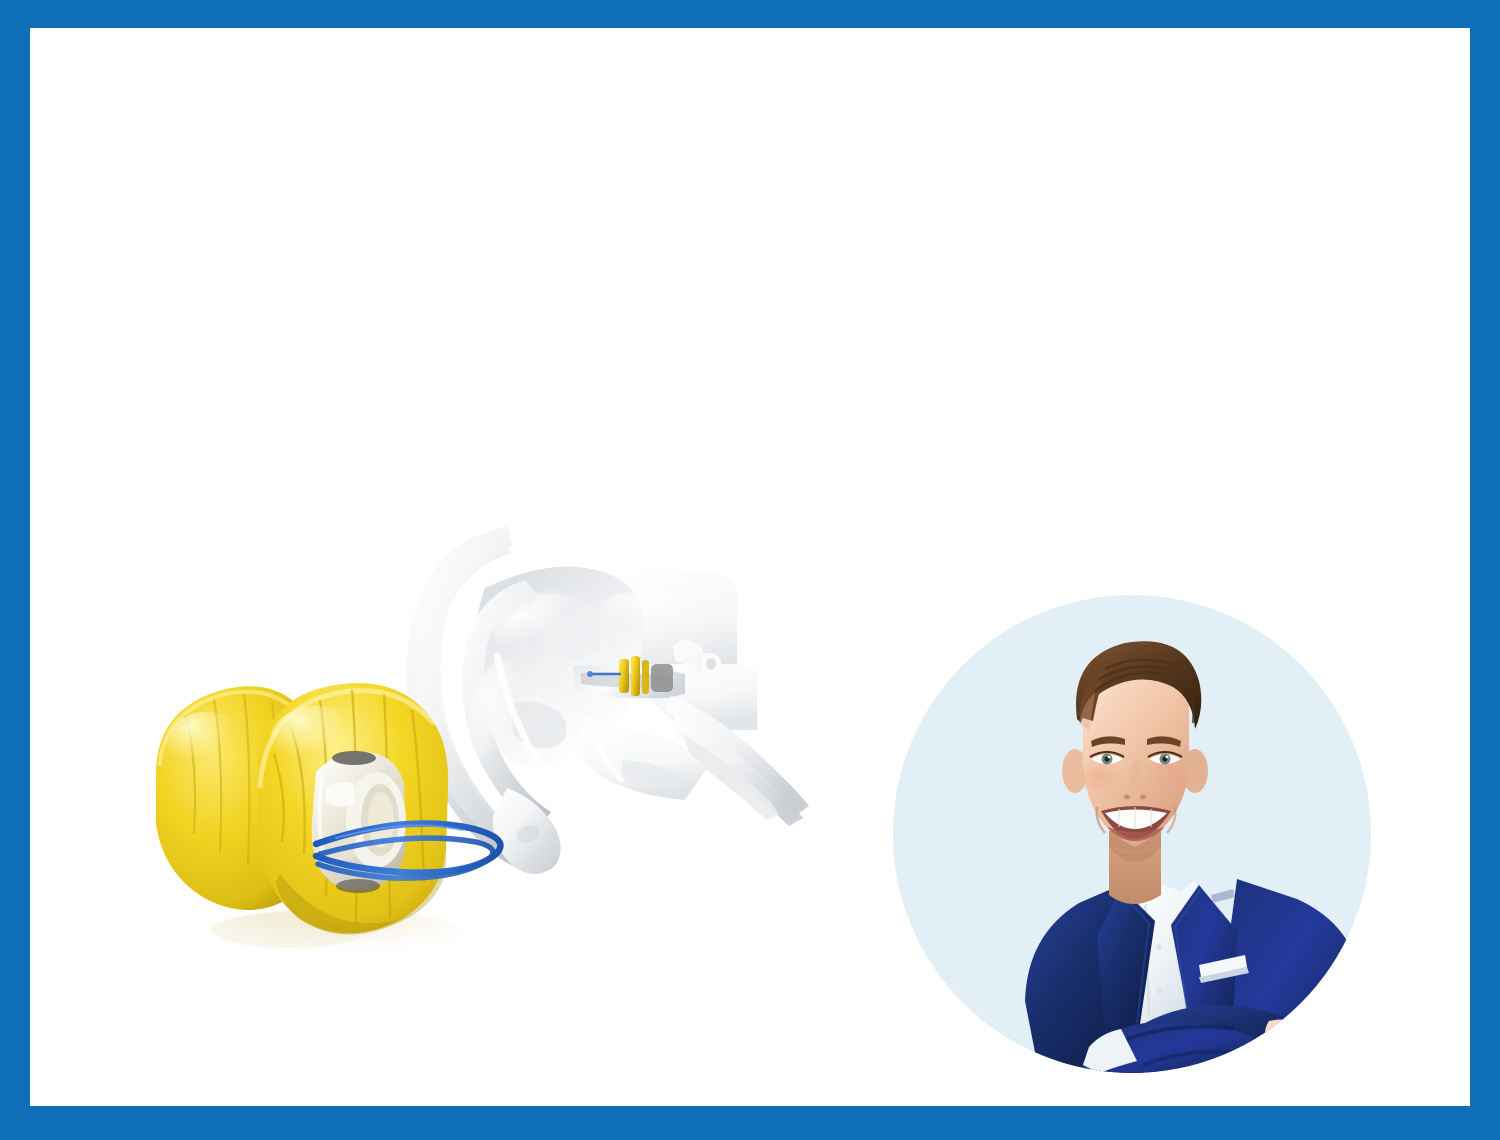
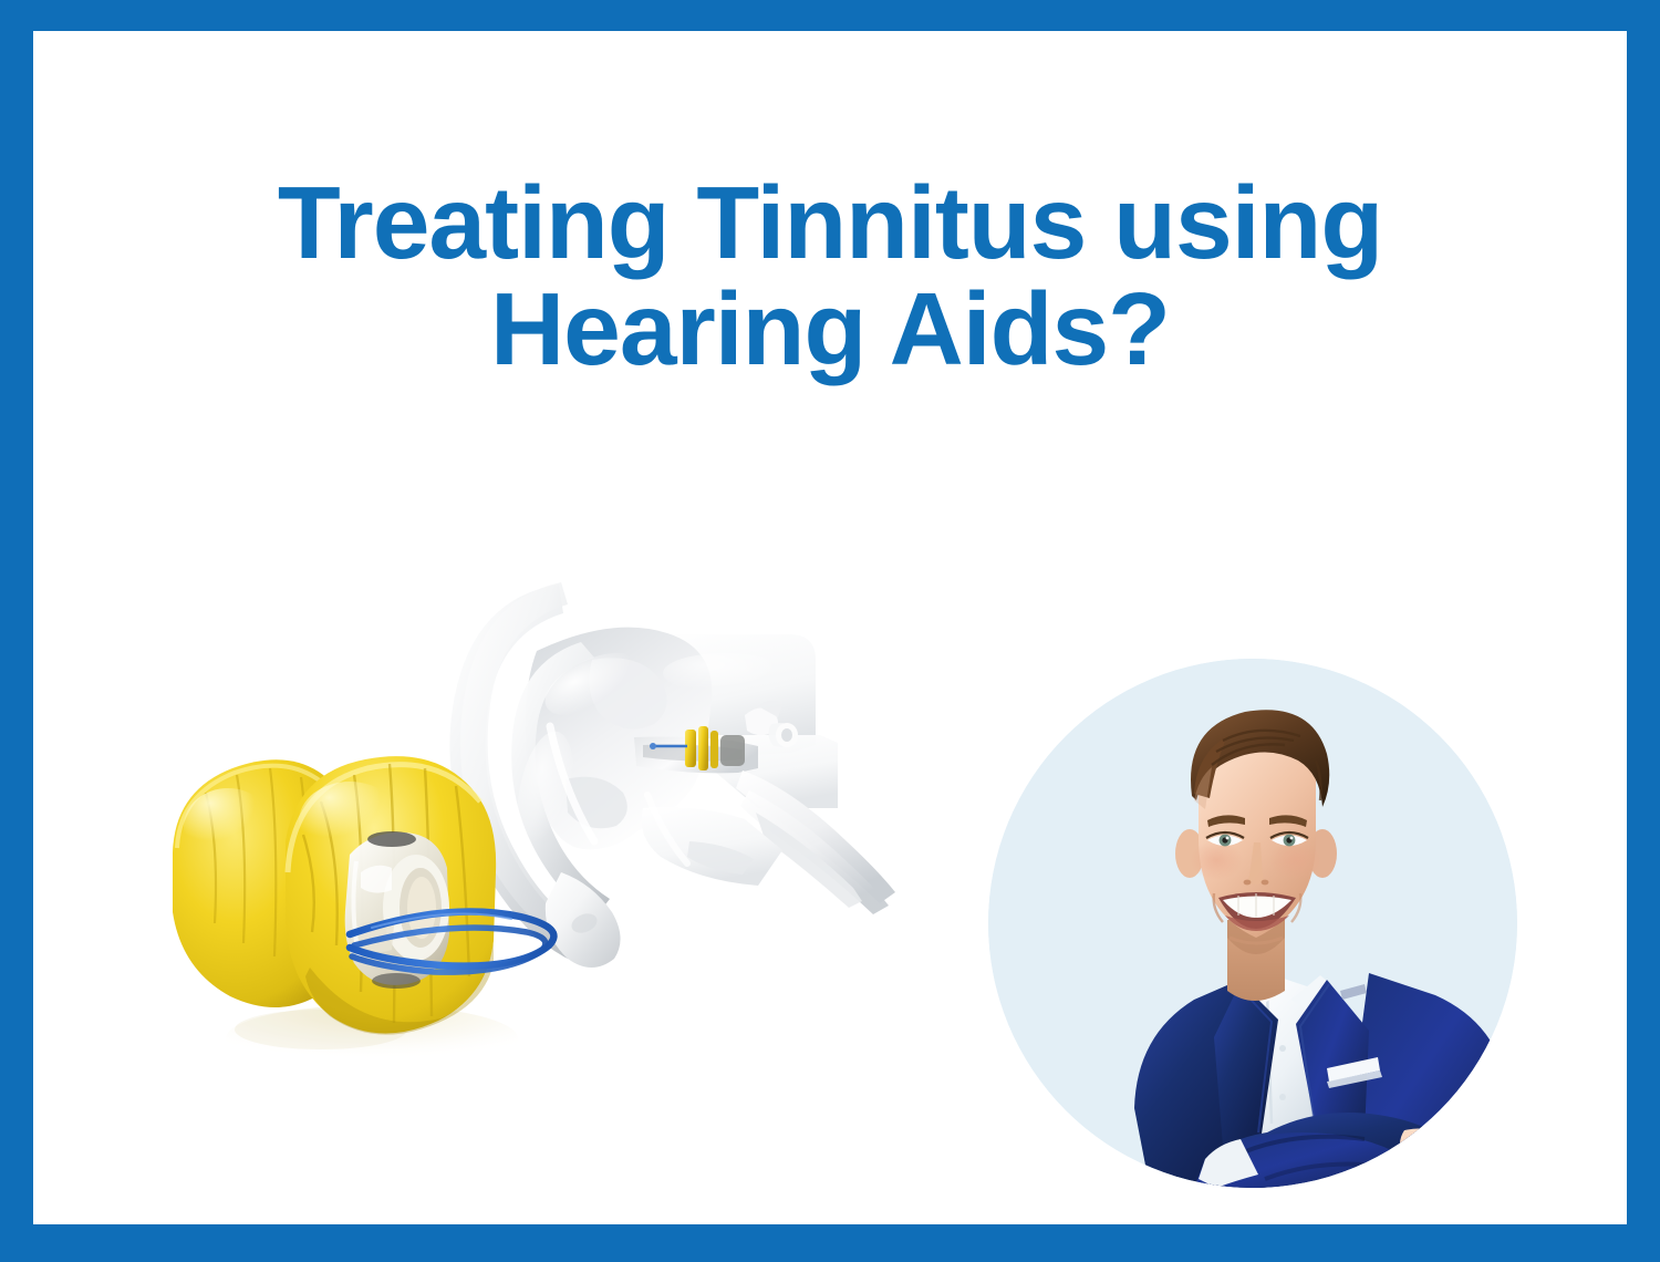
+ Treating Tinnitus using
+ Hearing Aids?
